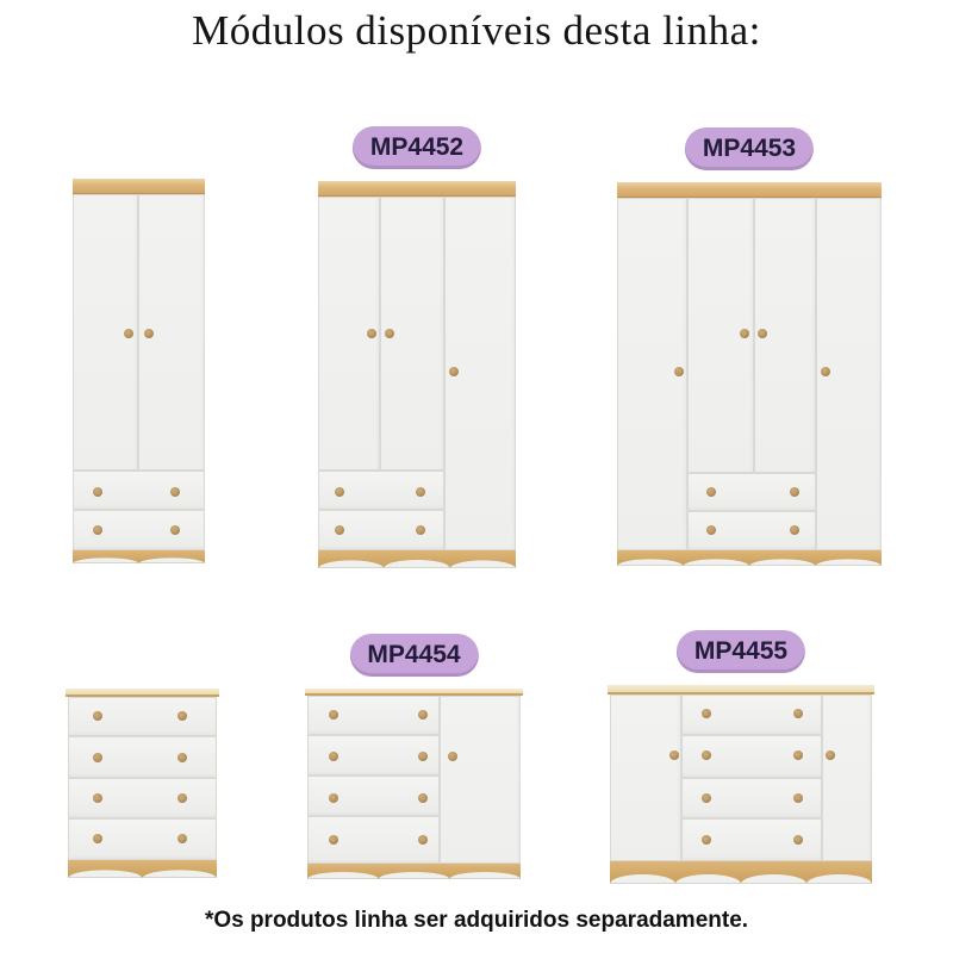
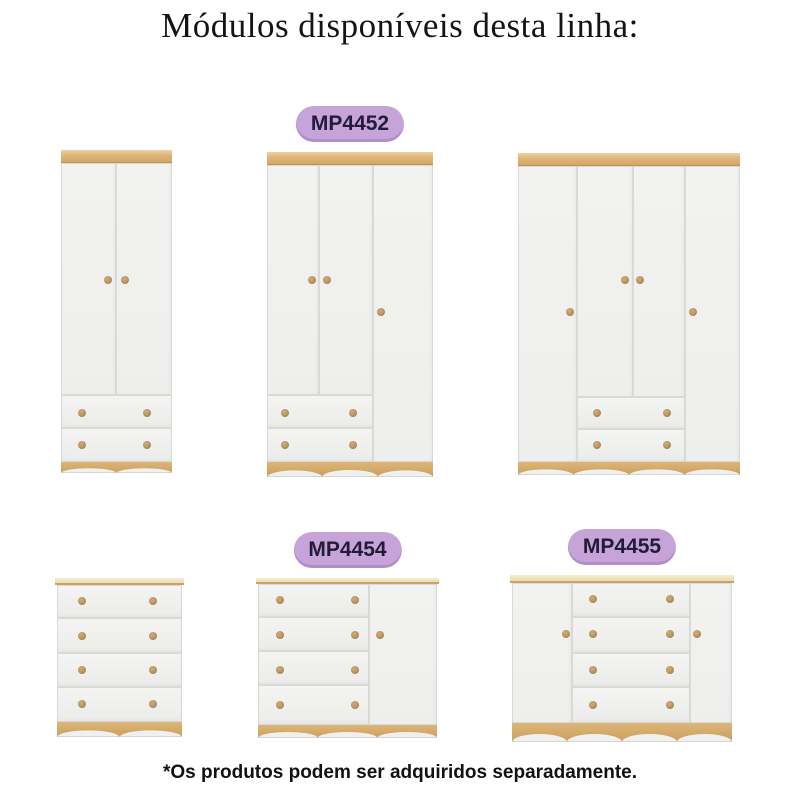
  Módulos disponíveis desta linha:
  MP4452
- MP4453
  MP4454
  MP4455
- *Os produtos linha ser adquiridos separadamente.
+ *Os produtos podem ser adquiridos separadamente.
